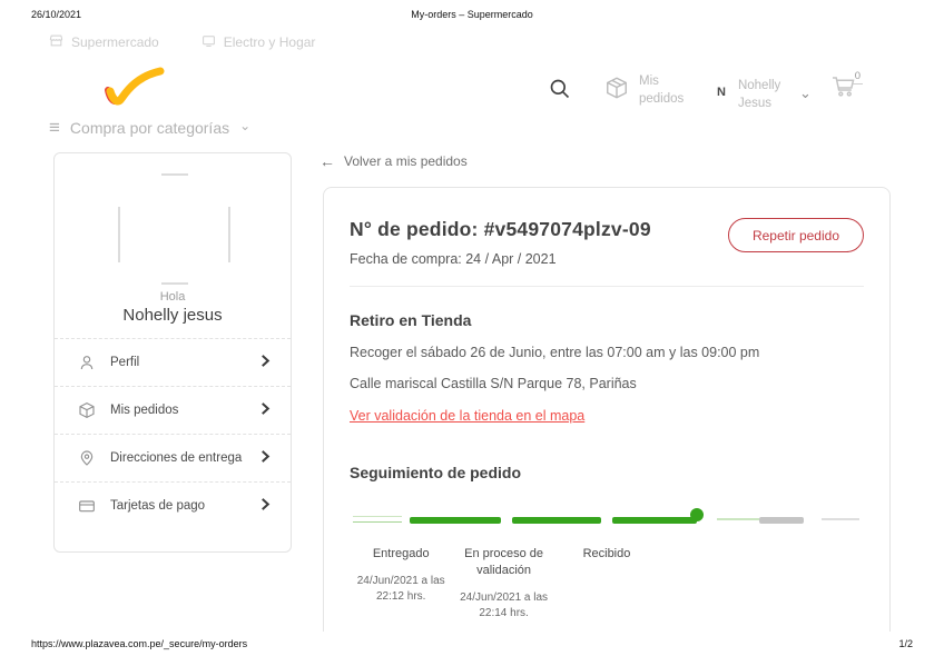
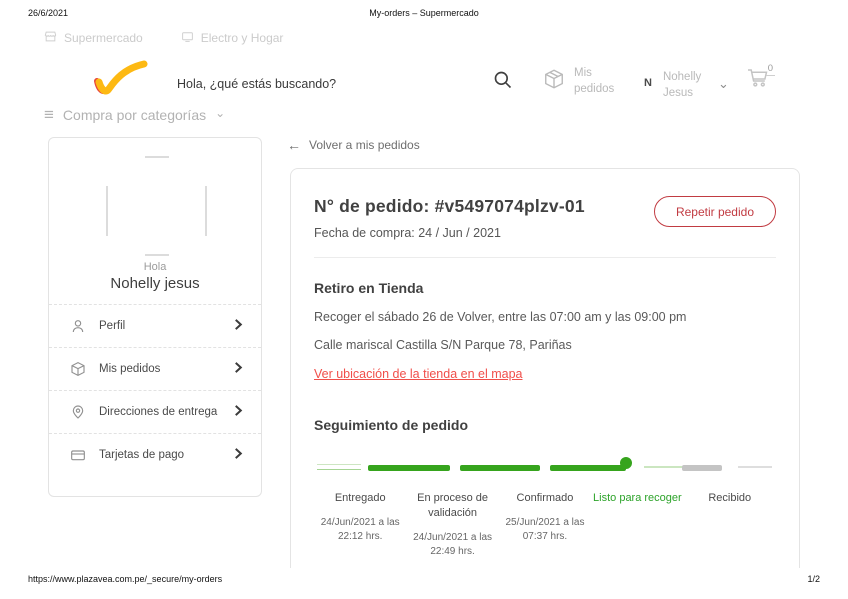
- 26/10/2021
+ 26/6/2021
  My-orders – Supermercado
  Supermercado
  Electro y Hogar
+ Hola, ¿qué estás buscando?
  Mis pedidos
  N
  Nohelly Jesus
  ⌄
  0
  ≡
  Compra por categorías
  ⌄
  Hola
  Nohelly jesus
  Perfil
  Mis pedidos
  Direcciones de entrega
  Tarjetas de pago
  ←
  Volver a mis pedidos
- N° de pedido: #v5497074plzv-09
+ N° de pedido: #v5497074plzv-01
- Fecha de compra: 24 / Apr / 2021
+ Fecha de compra: 24 / Jun / 2021
  Repetir pedido
  Retiro en Tienda
- Recoger el sábado 26 de Junio, entre las 07:00 am y las 09:00 pm
+ Recoger el sábado 26 de Volver, entre las 07:00 am y las 09:00 pm
  Calle mariscal Castilla S/N Parque 78, Pariñas
- Ver validación de la tienda en el mapa
+ Ver ubicación de la tienda en el mapa
  Seguimiento de pedido
  Entregado
  24/Jun/2021 a las 22:12 hrs.
  En proceso de validación
- 24/Jun/2021 a las 22:14 hrs.
+ 24/Jun/2021 a las 22:49 hrs.
+ Confirmado
+ 25/Jun/2021 a las 07:37 hrs.
+ Listo para recoger
  Recibido
  https://www.plazavea.com.pe/_secure/my-orders
  1/2
